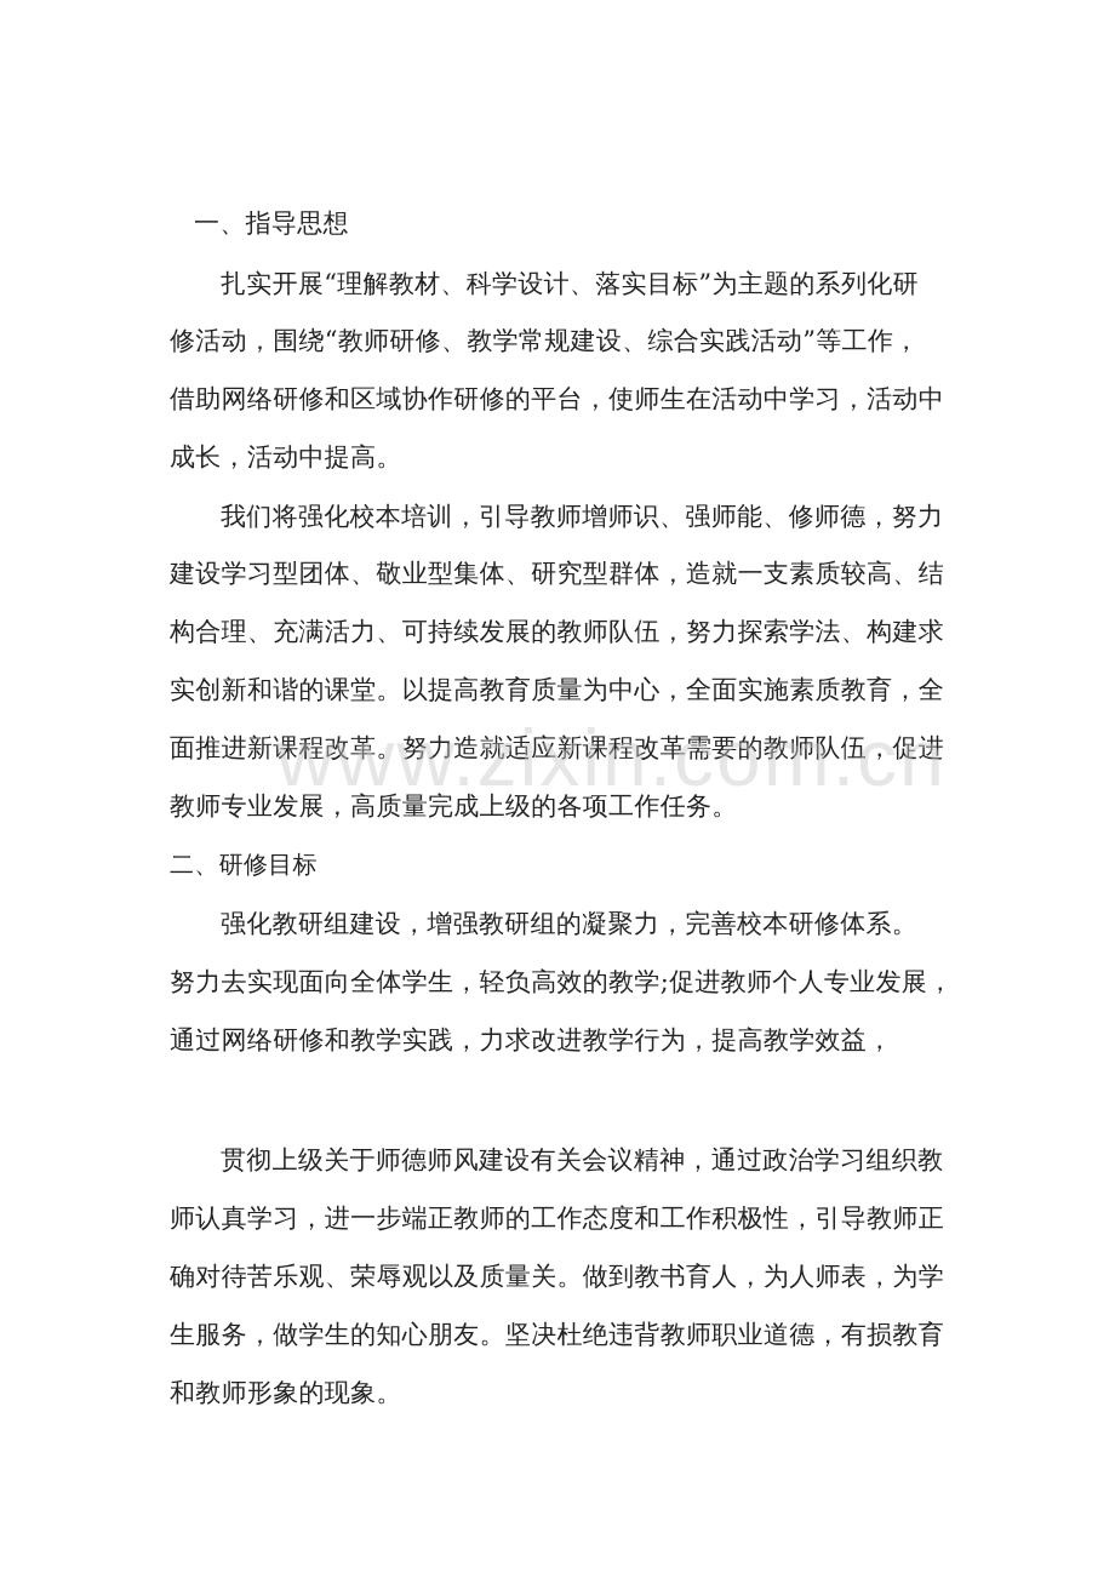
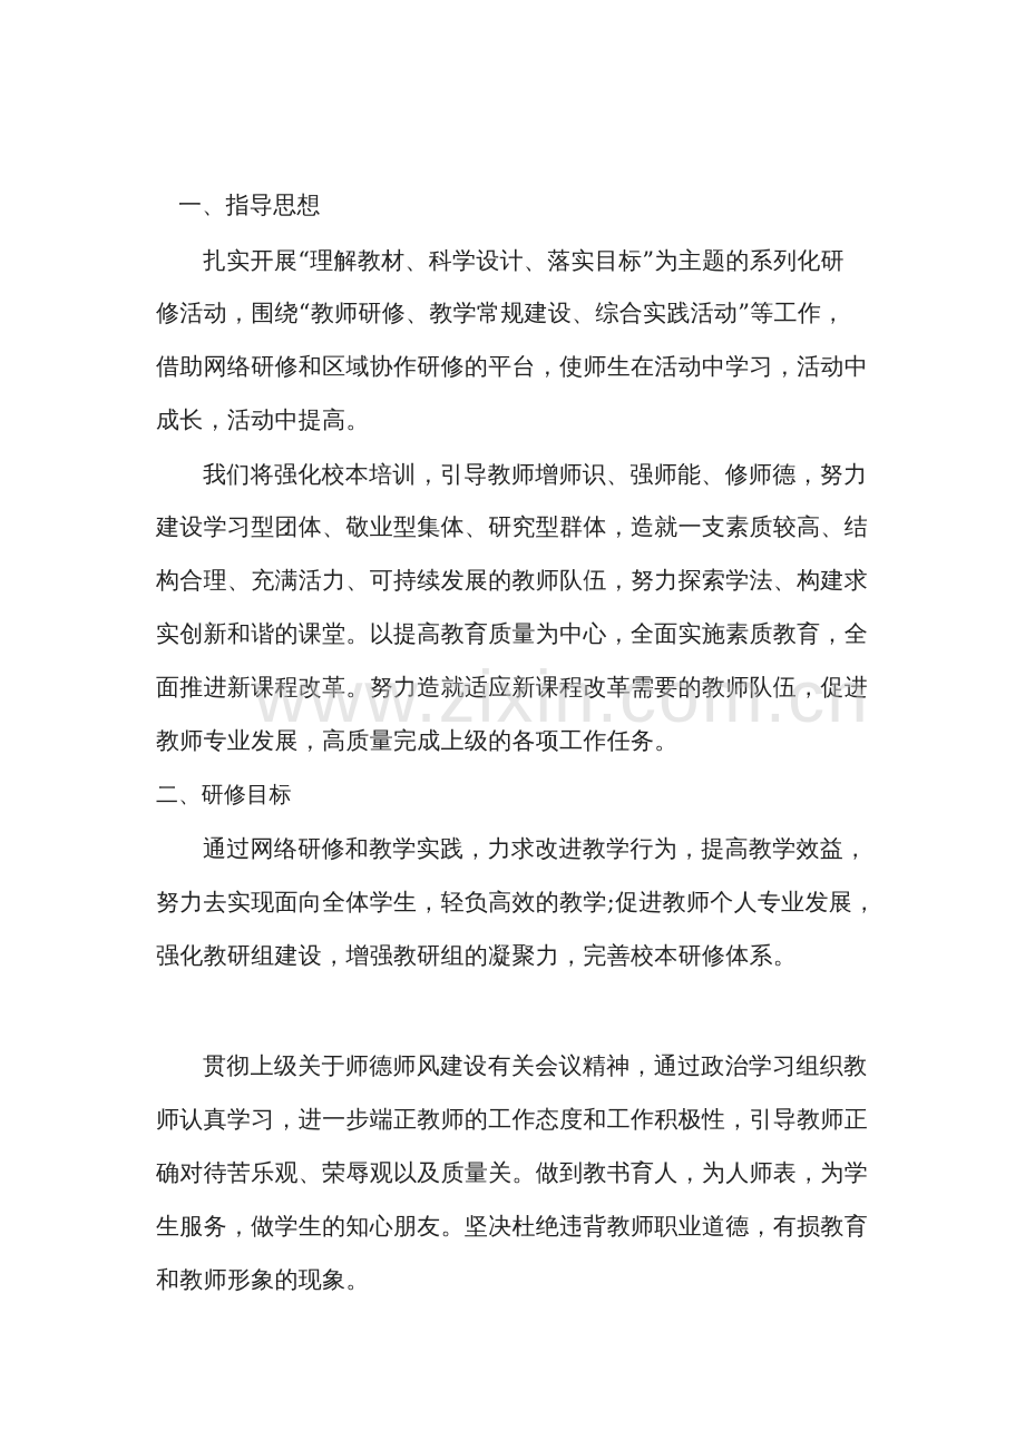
  一、指导思想
  扎实开展“理解教材、科学设计、落实目标”为主题的系列化研
  修活动，围绕“教师研修、教学常规建设、综合实践活动”等工作，
  借助网络研修和区域协作研修的平台，使师生在活动中学习，活动中
  成长，活动中提高。
  我们将强化校本培训，引导教师增师识、强师能、修师德，努力
  建设学习型团体、敬业型集体、研究型群体，造就一支素质较高、结
  构合理、充满活力、可持续发展的教师队伍，努力探索学法、构建求
  实创新和谐的课堂。以提高教育质量为中心，全面实施素质教育，全
  面推进新课程改革。努力造就适应新课程改革需要的教师队伍，促进
  教师专业发展，高质量完成上级的各项工作任务。
  二、研修目标
- 强化教研组建设，增强教研组的凝聚力，完善校本研修体系。
+ 通过网络研修和教学实践，力求改进教学行为，提高教学效益，
  努力去实现面向全体学生，轻负高效的教学;促进教师个人专业发展，
- 通过网络研修和教学实践，力求改进教学行为，提高教学效益，
+ 强化教研组建设，增强教研组的凝聚力，完善校本研修体系。
  贯彻上级关于师德师风建设有关会议精神，通过政治学习组织教
  师认真学习，进一步端正教师的工作态度和工作积极性，引导教师正
  确对待苦乐观、荣辱观以及质量关。做到教书育人，为人师表，为学
  生服务，做学生的知心朋友。坚决杜绝违背教师职业道德，有损教育
  和教师形象的现象。
  www.zixin.com.cn
